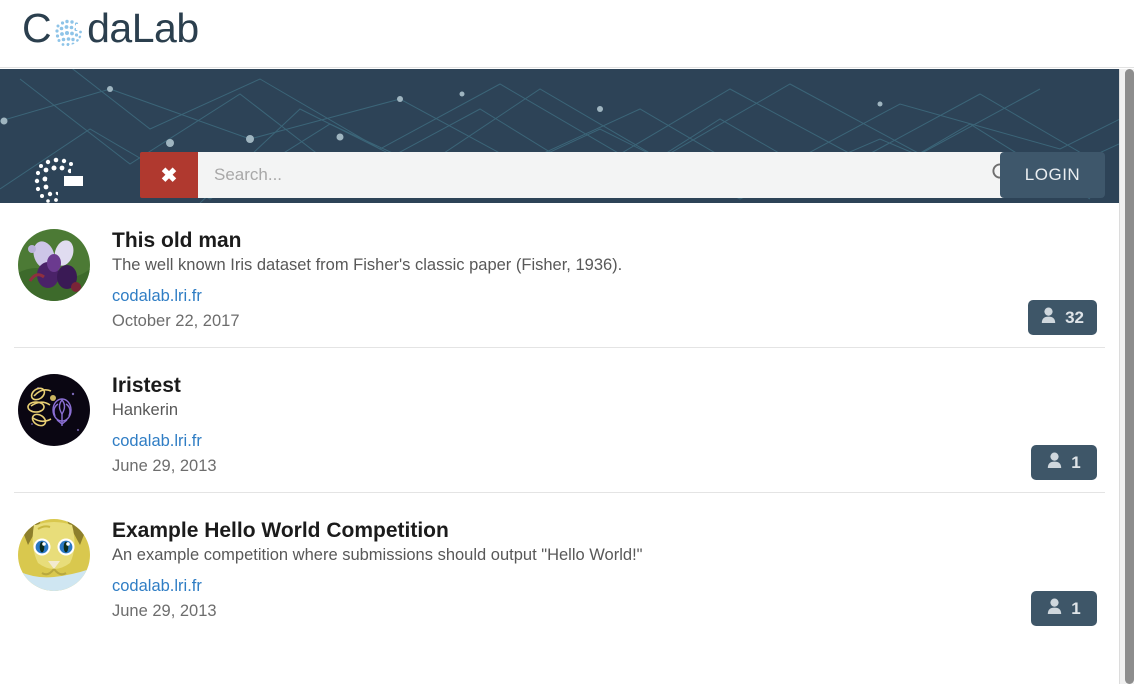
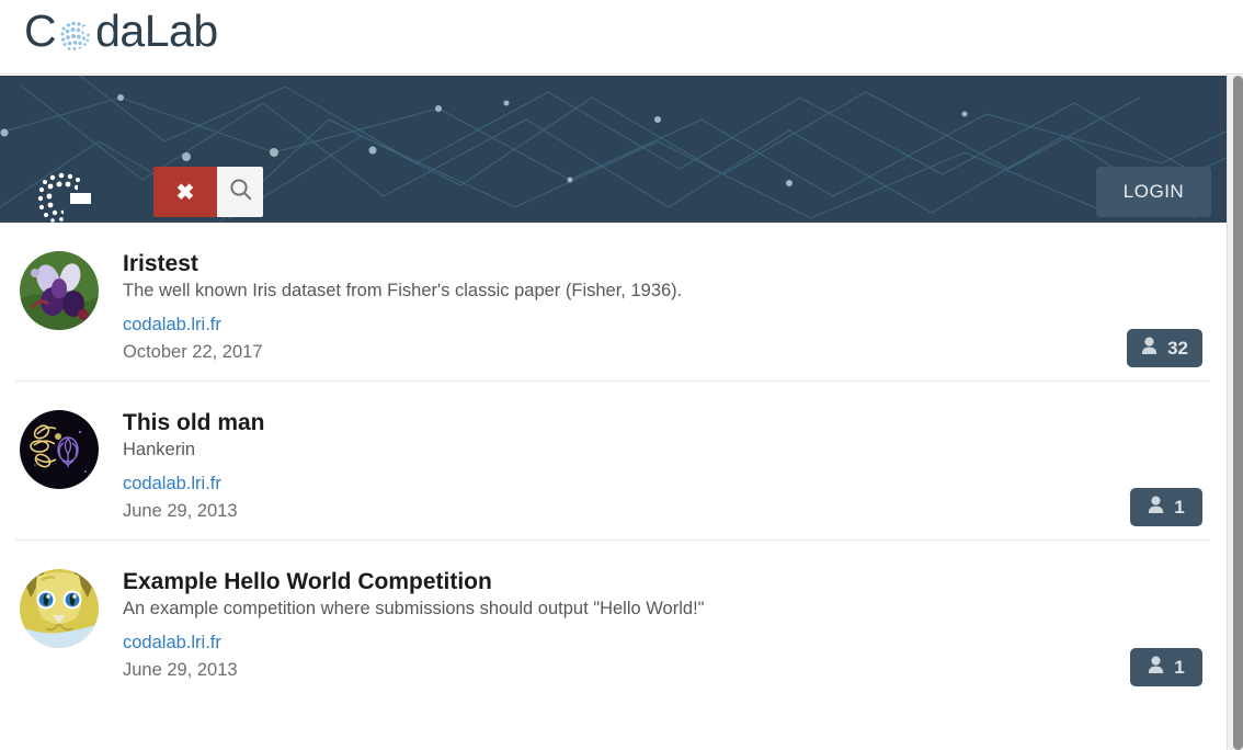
  C
  daLab
  ✖
- Search...
  LOGIN
- This old man
+ Iristest
  The well known Iris dataset from Fisher's classic paper (Fisher, 1936).
  codalab.lri.fr
  October 22, 2017
  32
- Iristest
+ This old man
  Hankerin
  codalab.lri.fr
  June 29, 2013
  1
  Example Hello World Competition
  An example competition where submissions should output "Hello World!"
  codalab.lri.fr
  June 29, 2013
  1
